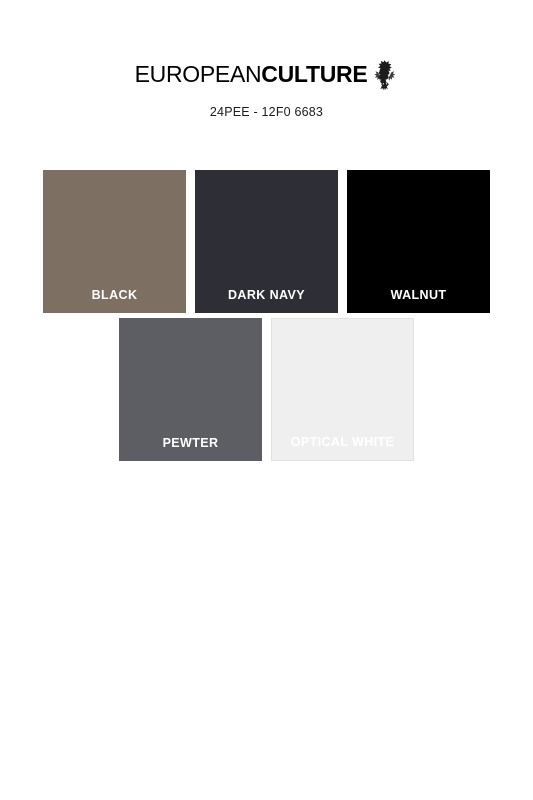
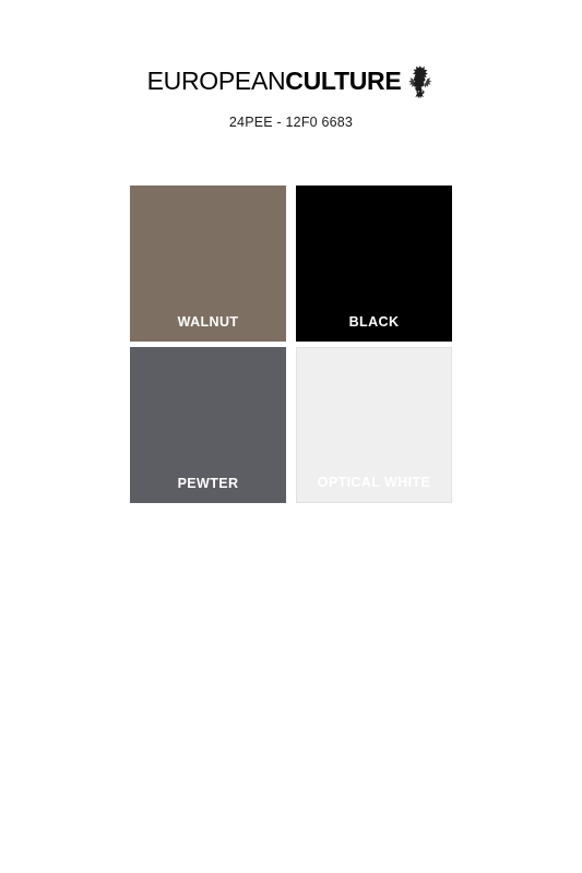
  EUROPEANCULTURE
  24PEE - 12F0 6683
- BLACK
+ WALNUT
- DARK NAVY
- WALNUT
+ BLACK
  PEWTER
